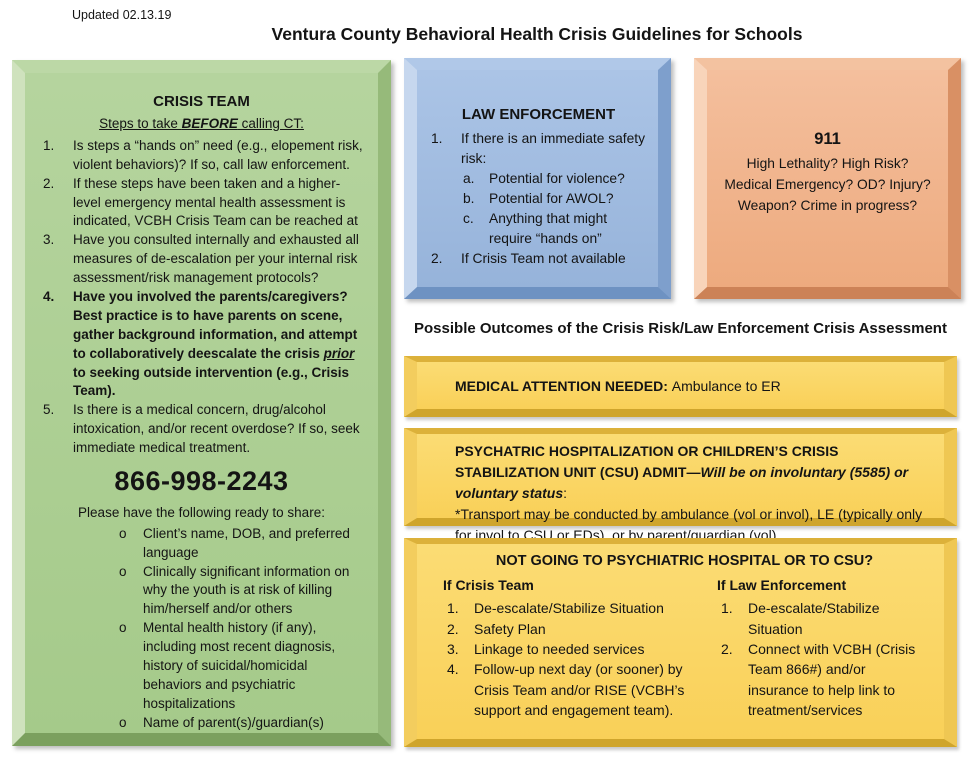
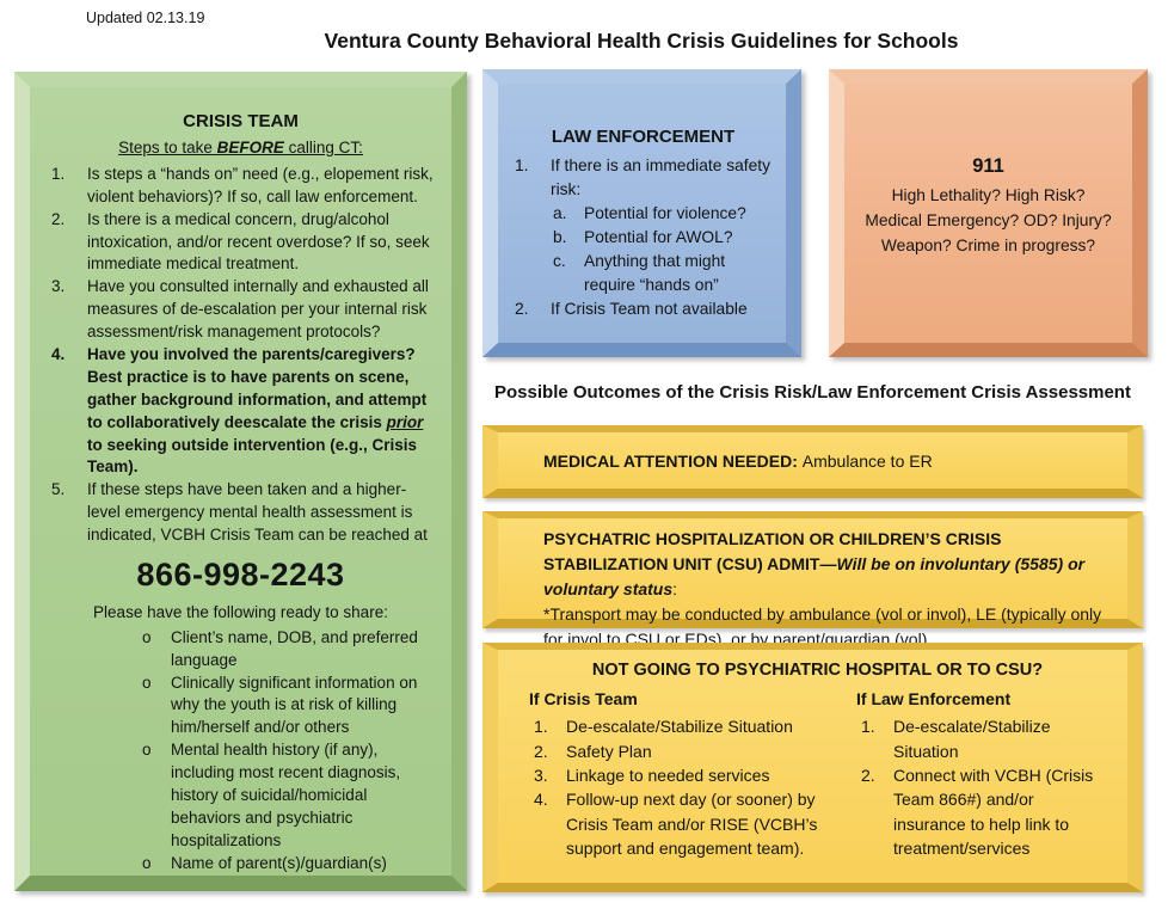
  Updated 02.13.19
  Ventura County Behavioral Health Crisis Guidelines for Schools
  CRISIS TEAM
  Steps to take BEFORE calling CT:
  1.
  Is steps a “hands on” need (e.g., elopement risk, violent behaviors)? If so, call law enforcement.
  2.
- If these steps have been taken and a higher-level emergency mental health assessment is indicated, VCBH Crisis Team can be reached at
+ Is there is a medical concern, drug/alcohol intoxication, and/or recent overdose? If so, seek immediate medical treatment.
  3.
  Have you consulted internally and exhausted all measures of de-escalation per your internal risk assessment/risk management protocols?
  4.
  Have you involved the parents/caregivers? Best practice is to have parents on scene, gather background information, and attempt to collaboratively deescalate the crisis prior to seeking outside intervention (e.g., Crisis Team).
  5.
- Is there is a medical concern, drug/alcohol intoxication, and/or recent overdose? If so, seek immediate medical treatment.
+ If these steps have been taken and a higher-level emergency mental health assessment is indicated, VCBH Crisis Team can be reached at
  866-998-2243
  Please have the following ready to share:
  o
  Client’s name, DOB, and preferred language
  o
  Clinically significant information on why the youth is at risk of killing him/herself and/or others
  o
  Mental health history (if any), including most recent diagnosis, history of suicidal/homicidal behaviors and psychiatric hospitalizations
  o
  LAW ENFORCEMENT
  1.
  If there is an immediate safety risk:
  a.
  Potential for violence?
  b.
  Potential for AWOL?
  c.
  Anything that might require “hands on”
  2.
  If Crisis Team not available
  911
  High Lethality? High Risk? Medical Emergency? OD? Injury? Weapon? Crime in progress?
  Possible Outcomes of the Crisis Risk/Law Enforcement Crisis Assessment
  MEDICAL ATTENTION NEEDED: Ambulance to ER
  PSYCHATRIC HOSPITALIZATION OR CHILDREN’S CRISIS STABILIZATION UNIT (CSU) ADMIT—Will be on involuntary (5585) or voluntary status:
  *Transport may be conducted by ambulance (vol or invol), LE (typically only for invol to CSU or EDs), or by parent/guardian (vol)
  NOT GOING TO PSYCHIATRIC HOSPITAL OR TO CSU?
  If Crisis Team
  1.
  De-escalate/Stabilize Situation
  2.
  Safety Plan
  3.
  Linkage to needed services
  4.
  Follow-up next day (or sooner) by Crisis Team and/or RISE (VCBH’s support and engagement team).
  If Law Enforcement
  1.
  De-escalate/Stabilize Situation
  2.
  Connect with VCBH (Crisis Team 866#) and/or insurance to help link to treatment/services
